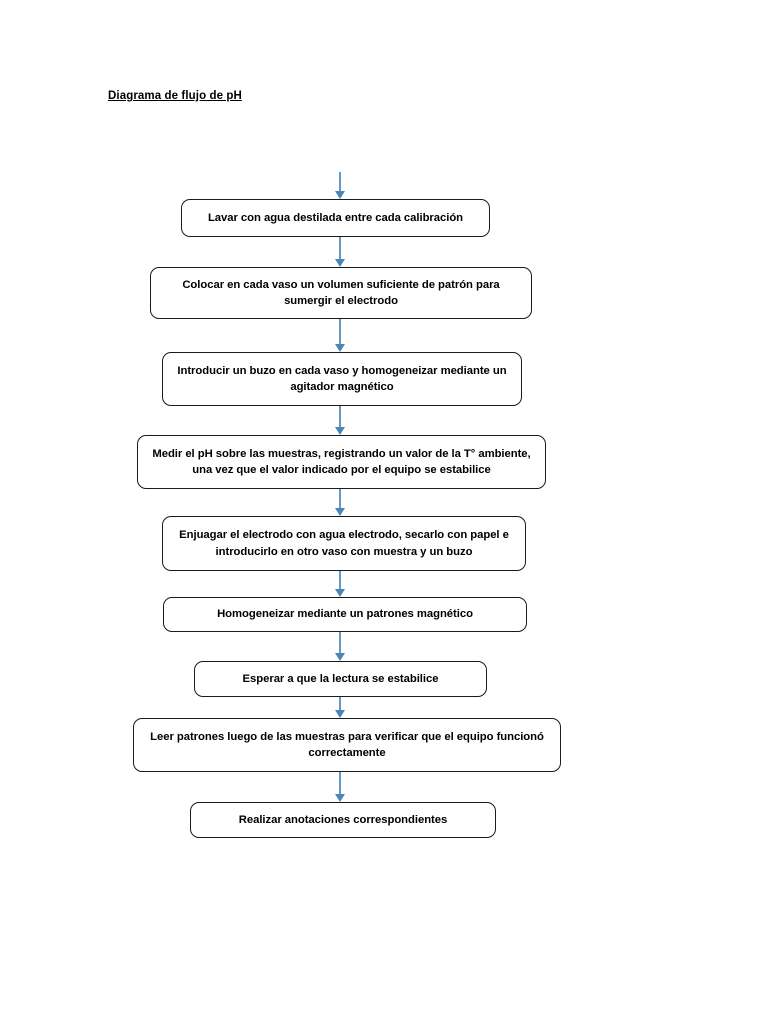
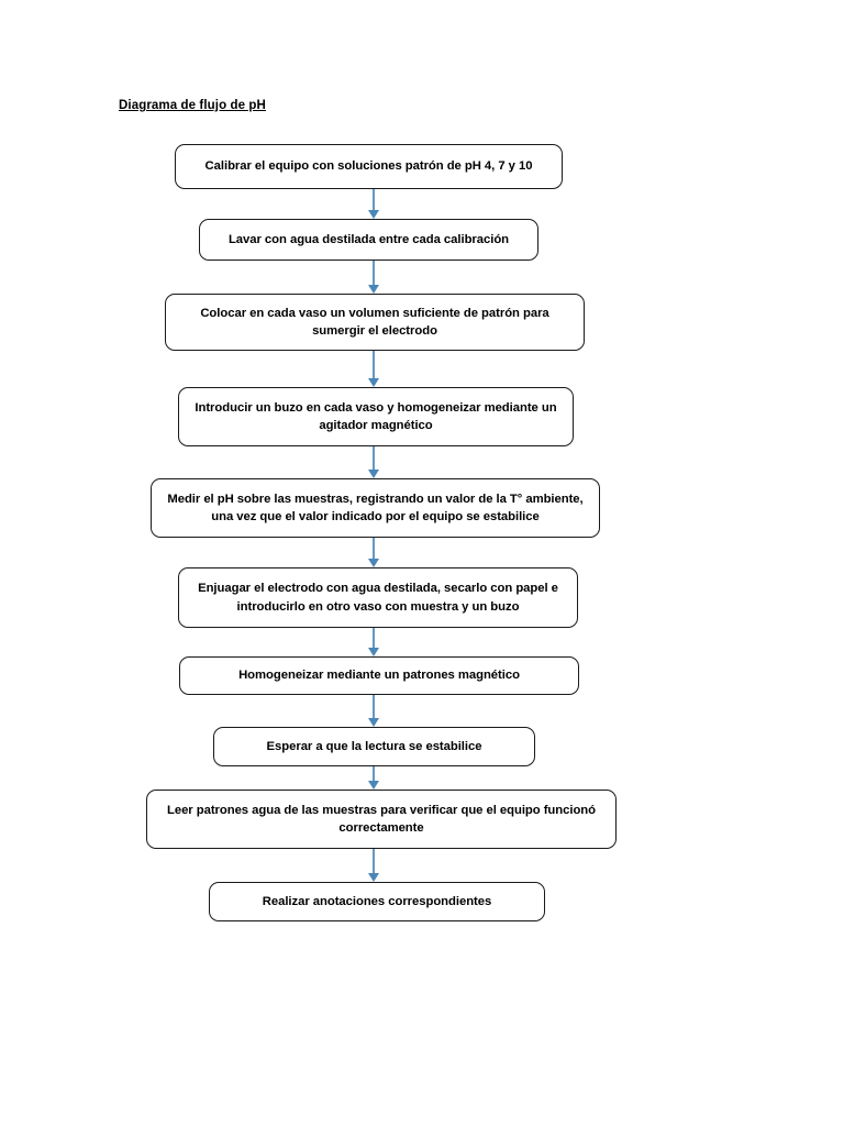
  Diagrama de flujo de pH
+ Calibrar el equipo con soluciones patrón de pH 4, 7 y 10
  Lavar con agua destilada entre cada calibración
  Colocar en cada vaso un volumen suficiente de patrón para sumergir el electrodo
  Introducir un buzo en cada vaso y homogeneizar mediante un agitador magnético
  Medir el pH sobre las muestras, registrando un valor de la T° ambiente, una vez que el valor indicado por el equipo se estabilice
- Enjuagar el electrodo con agua electrodo, secarlo con papel e introducirlo en otro vaso con muestra y un buzo
+ Enjuagar el electrodo con agua destilada, secarlo con papel e introducirlo en otro vaso con muestra y un buzo
  Homogeneizar mediante un patrones magnético
  Esperar a que la lectura se estabilice
- Leer patrones luego de las muestras para verificar que el equipo funcionó correctamente
+ Leer patrones agua de las muestras para verificar que el equipo funcionó correctamente
  Realizar anotaciones correspondientes
